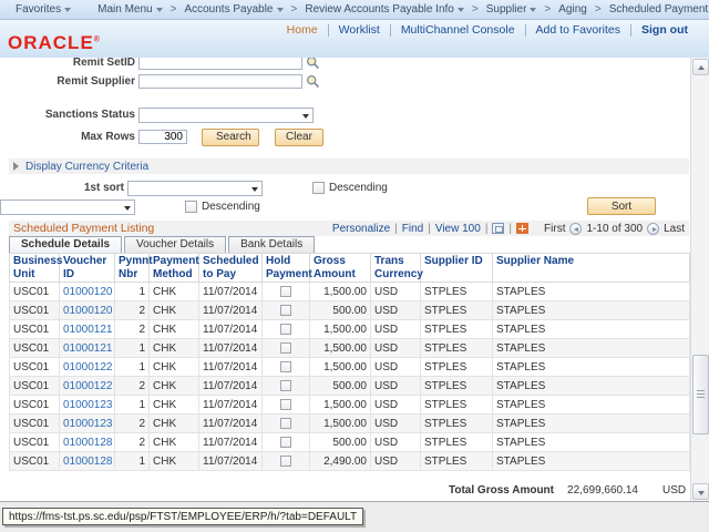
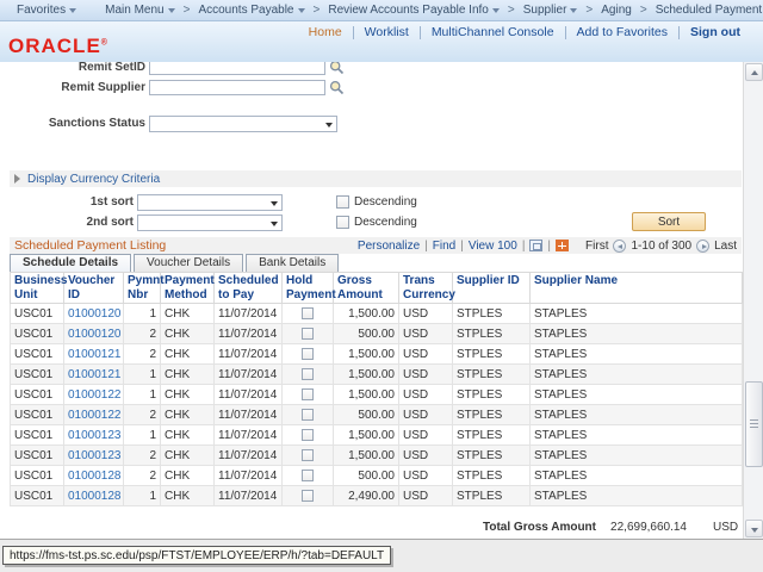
  Favorites
  Main Menu
  >
  Accounts Payable
  >
  Review Accounts Payable Info
  >
  Supplier
  >
  Aging
  >
  Scheduled Payment
  Home
  Worklist
  MultiChannel Console
  Add to Favorites
  Sign out
  ORACLE
  Remit SetID
  Remit Supplier
  Sanctions Status
- Max Rows
- 300
- Search
- Clear
  Display Currency Criteria
  1st sort
  Descending
+ 2nd sort
  Descending
  Sort
  Scheduled Payment Listing
  Personalize
  |
  Find
  |
  View 100
  |
  |
  First
  1-10 of 300
  Last
  Schedule Details
  Voucher Details
  Bank Details
  Business Unit	Voucher ID	Pymnt Nbr	Payment Method	Scheduled to Pay	Hold Payment	Gross Amount	Trans Currency	Supplier ID	Supplier Name
  USC01	01000120	1	CHK	11/07/2014		1,500.00	USD	STPLES	STAPLES
  USC01	01000120	2	CHK	11/07/2014		500.00	USD	STPLES	STAPLES
  USC01	01000121	2	CHK	11/07/2014		1,500.00	USD	STPLES	STAPLES
  USC01	01000121	1	CHK	11/07/2014		1,500.00	USD	STPLES	STAPLES
  USC01	01000122	1	CHK	11/07/2014		1,500.00	USD	STPLES	STAPLES
  USC01	01000122	2	CHK	11/07/2014		500.00	USD	STPLES	STAPLES
  USC01	01000123	1	CHK	11/07/2014		1,500.00	USD	STPLES	STAPLES
  USC01	01000123	2	CHK	11/07/2014		1,500.00	USD	STPLES	STAPLES
  USC01	01000128	2	CHK	11/07/2014		500.00	USD	STPLES	STAPLES
  USC01	01000128	1	CHK	11/07/2014		2,490.00	USD	STPLES	STAPLES
  Total Gross Amount
  22,699,660.14
  USD
  https://fms-tst.ps.sc.edu/psp/FTST/EMPLOYEE/ERP/h/?tab=DEFAULT
